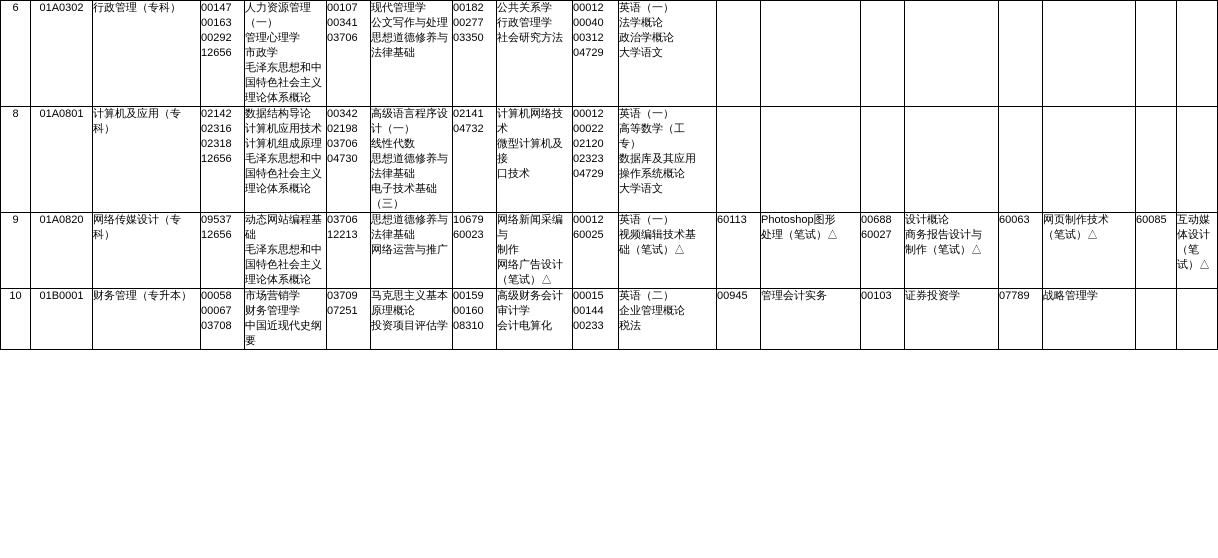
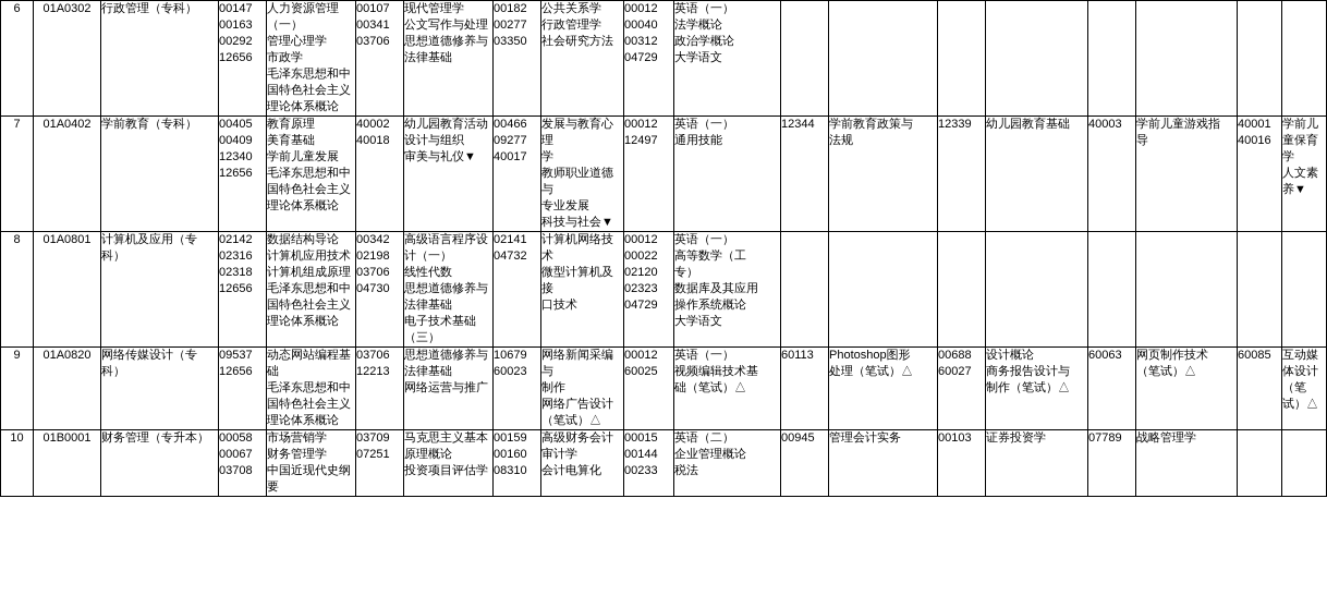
  6	01A0302	行政管理（专科）	00147001630029212656	人力资源管理 （一）管理心理学市政学毛泽东思想和中 国特色社会主义 理论体系概论	001070034103706	现代管理学公文写作与处理思想道德修养与 法律基础	001820027703350	公共关系学行政管理学社会研究方法	00012000400031204729	英语（一）法学概论政治学概论大学语文
+ 7	01A0402	学前教育（专科）	00405004091234012656	教育原理美育基础学前儿童发展毛泽东思想和中 国特色社会主义 理论体系概论	4000240018	幼儿园教育活动 设计与组织审美与礼仪▼	004660927740017	发展与教育心理 学教师职业道德与 专业发展科技与社会▼	0001212497	英语（一）通用技能	12344	学前教育政策与 法规	12339	幼儿园教育基础	40003	学前儿童游戏指 导	4000140016	学前儿童保育学人文素养▼
  8	01A0801	计算机及应用（专科）	02142023160231812656	数据结构导论计算机应用技术计算机组成原理毛泽东思想和中 国特色社会主义 理论体系概论	00342021980370604730	高级语言程序设 计（一）线性代数思想道德修养与 法律基础电子技术基础 （三）	0214104732	计算机网络技术微型计算机及接 口技术	0001200022021200232304729	英语（一）高等数学（工 专）数据库及其应用操作系统概论大学语文
  9	01A0820	网络传媒设计（专科）	0953712656	动态网站编程基 础毛泽东思想和中 国特色社会主义 理论体系概论	0370612213	思想道德修养与 法律基础网络运营与推广	1067960023	网络新闻采编与 制作网络广告设计 （笔试）△	0001260025	英语（一）视频编辑技术基 础（笔试）△	60113	Photoshop图形 处理（笔试）△	0068860027	设计概论商务报告设计与 制作（笔试）△	60063	网页制作技术 （笔试）△	60085	互动媒体设计 （笔试）△
  10	01B0001	财务管理（专升本）	000580006703708	市场营销学财务管理学中国近现代史纲 要	0370907251	马克思主义基本 原理概论投资项目评估学	001590016008310	高级财务会计审计学会计电算化	000150014400233	英语（二）企业管理概论税法	00945	管理会计实务	00103	证券投资学	07789	战略管理学
